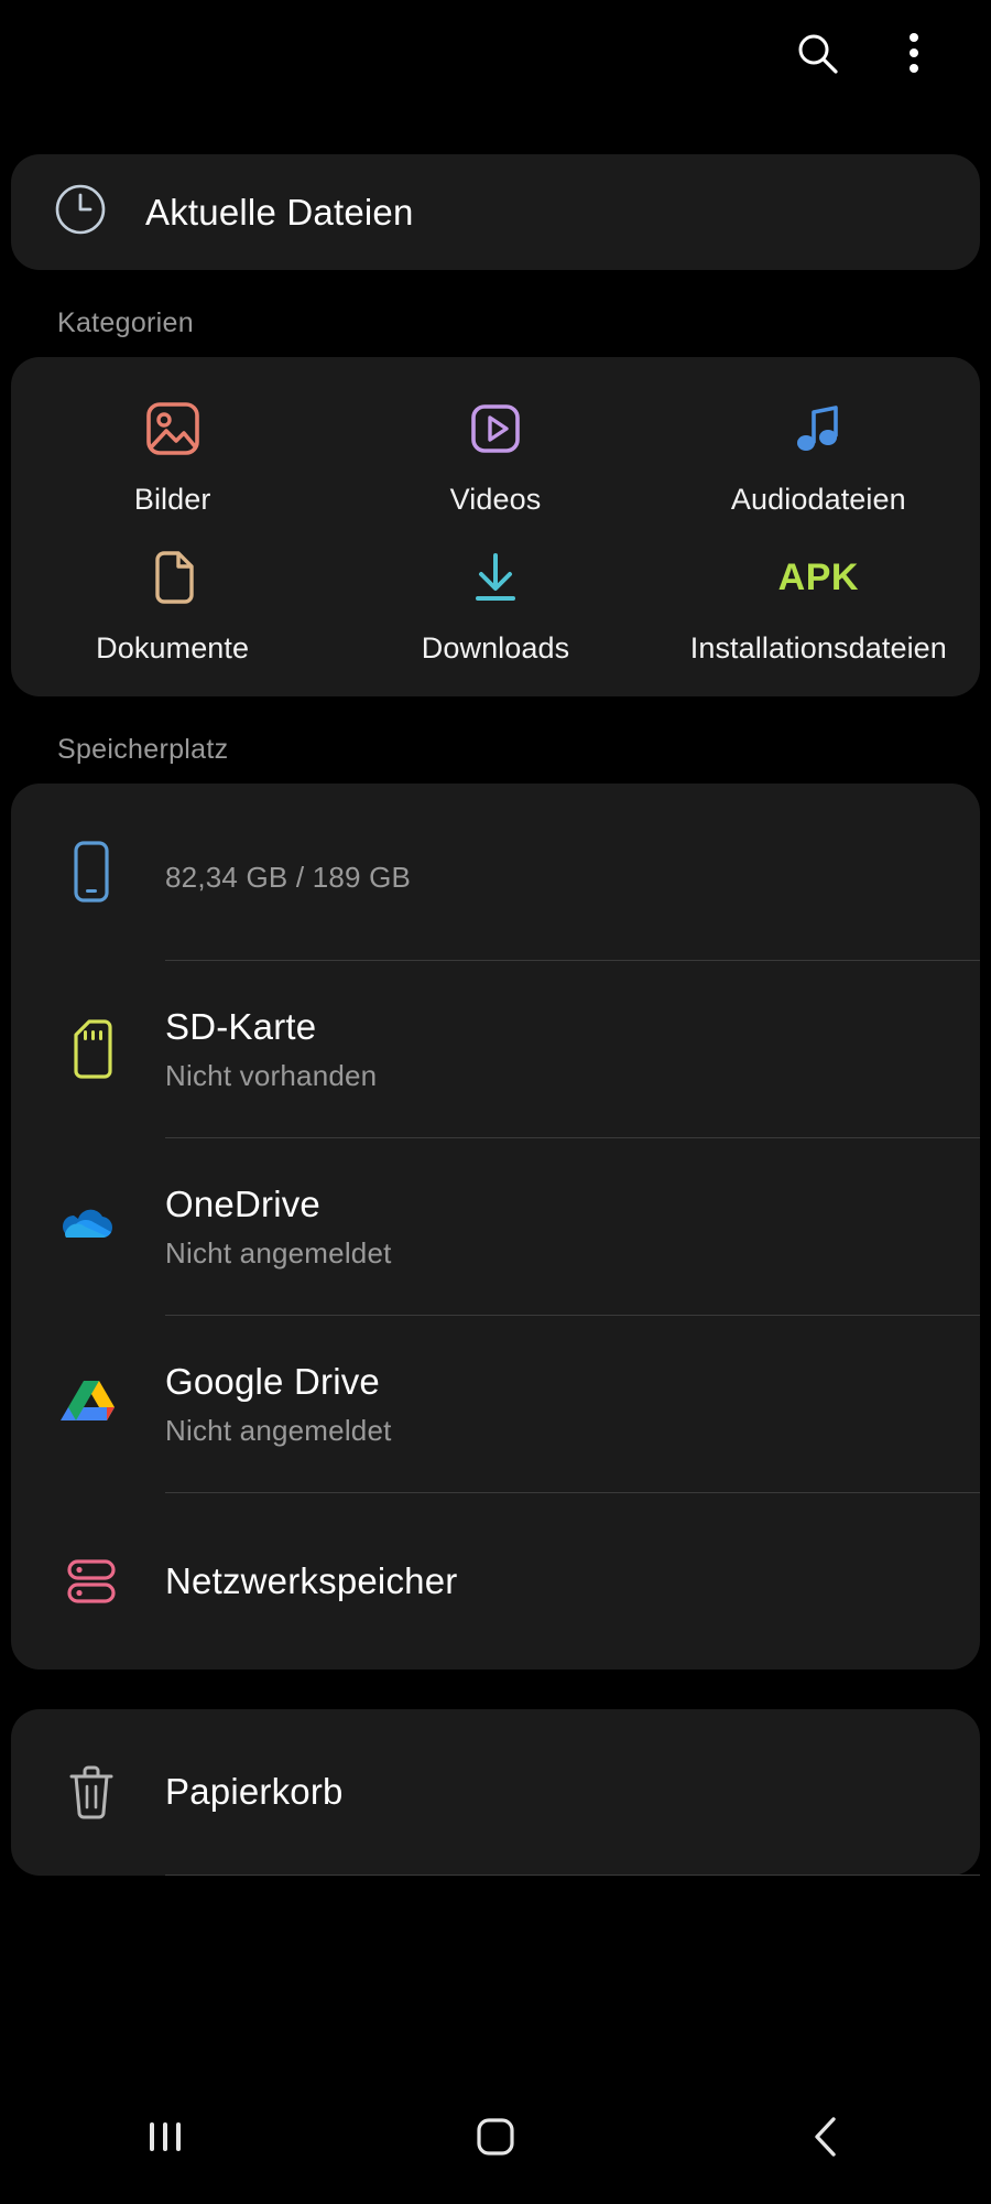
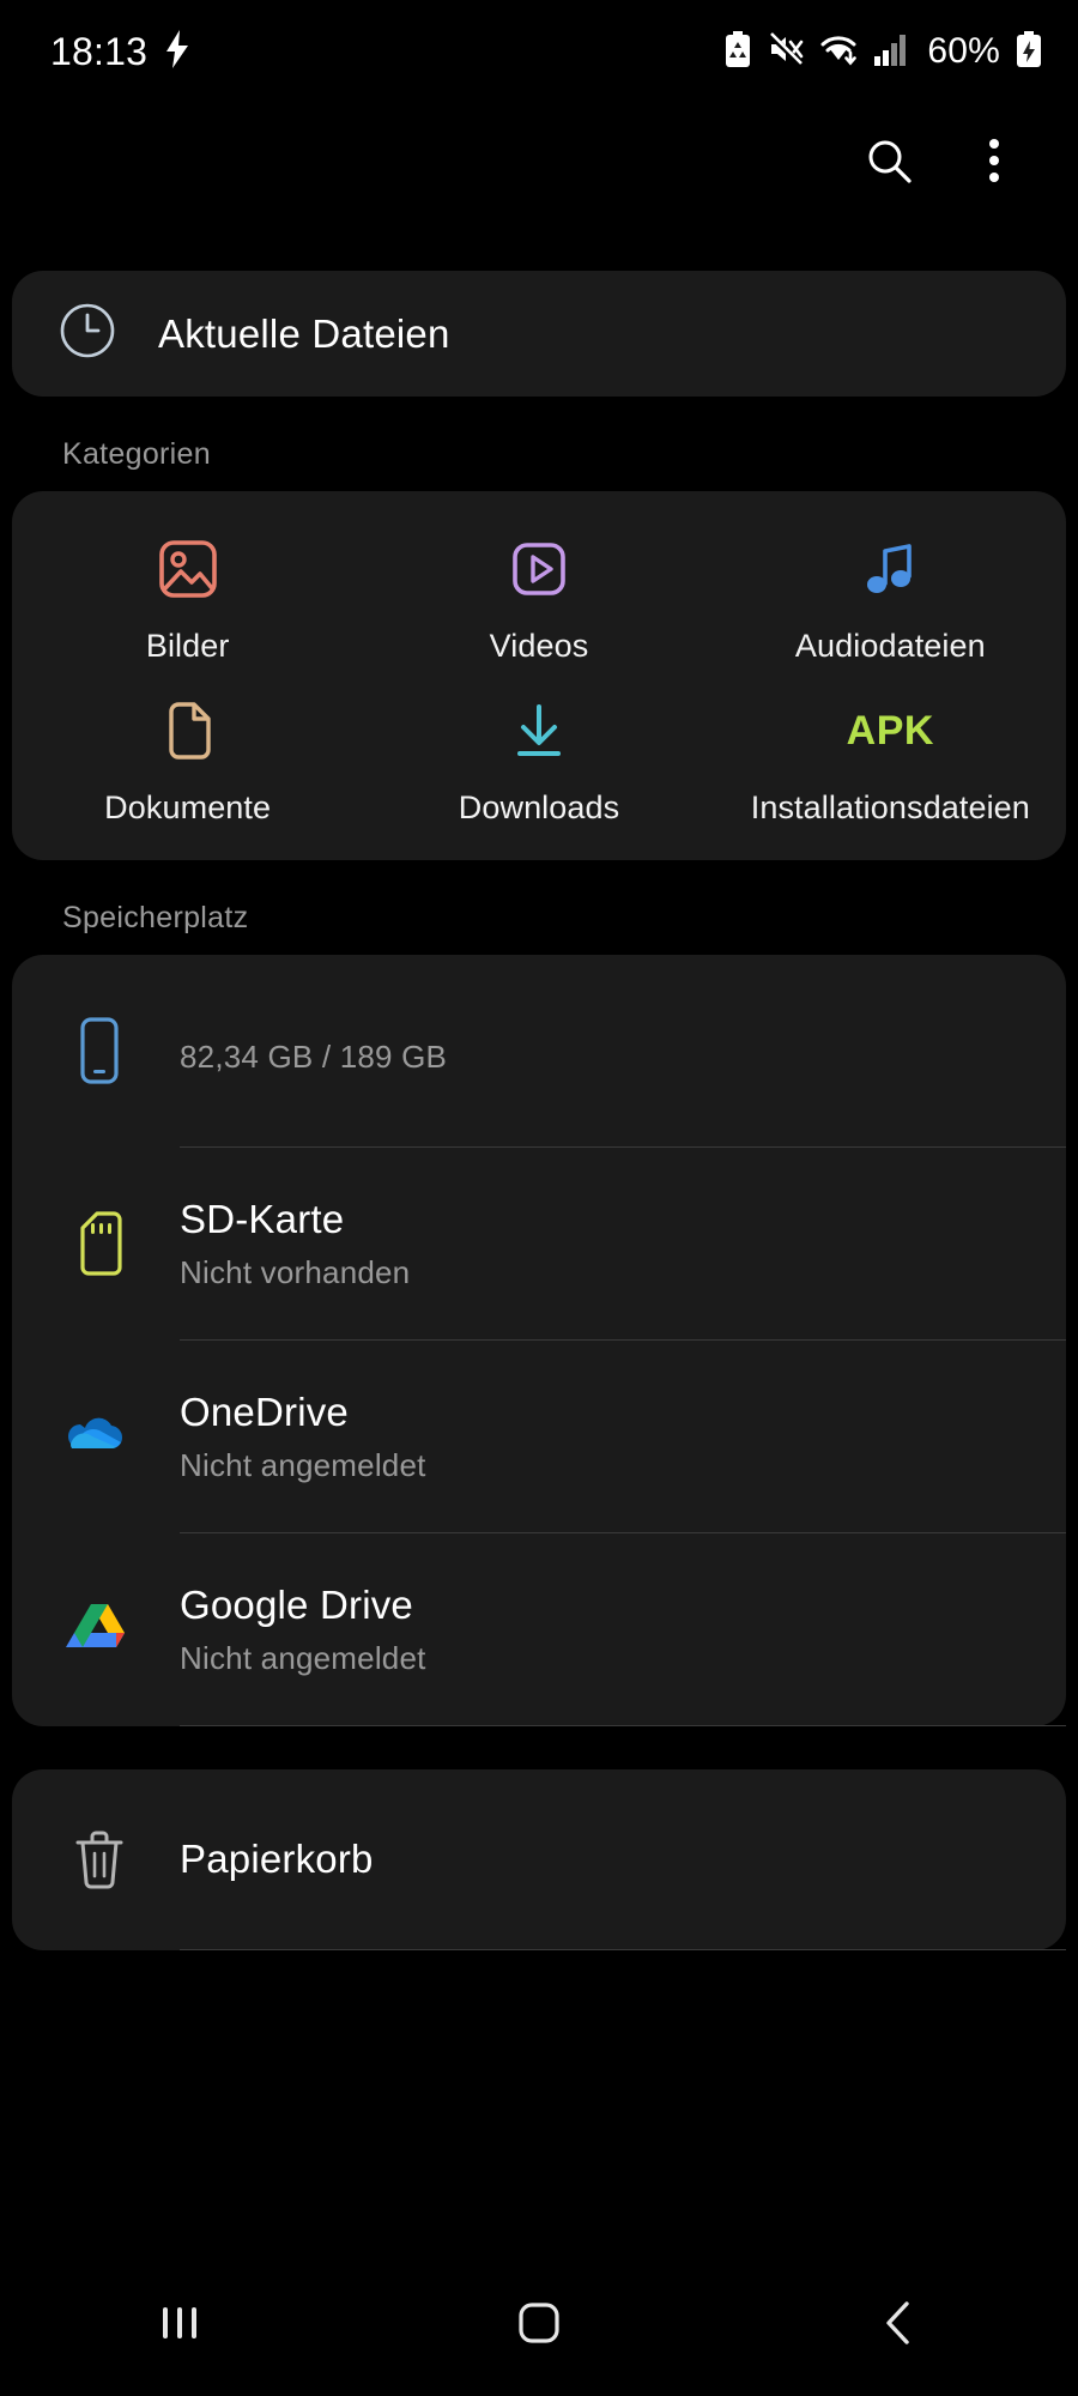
+ 18:13
+ 60%
  Aktuelle Dateien
  Kategorien
  Bilder
  Videos
  Audiodateien
  Dokumente
  Downloads
  APK
  Installationsdateien
  Speicherplatz
  82,34 GB / 189 GB
  SD-Karte
  Nicht vorhanden
  OneDrive
  Nicht angemeldet
  Google Drive
  Nicht angemeldet
- Netzwerkspeicher
  Papierkorb
